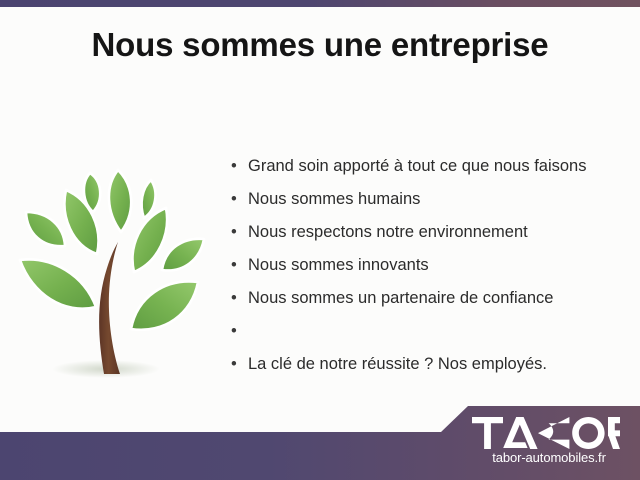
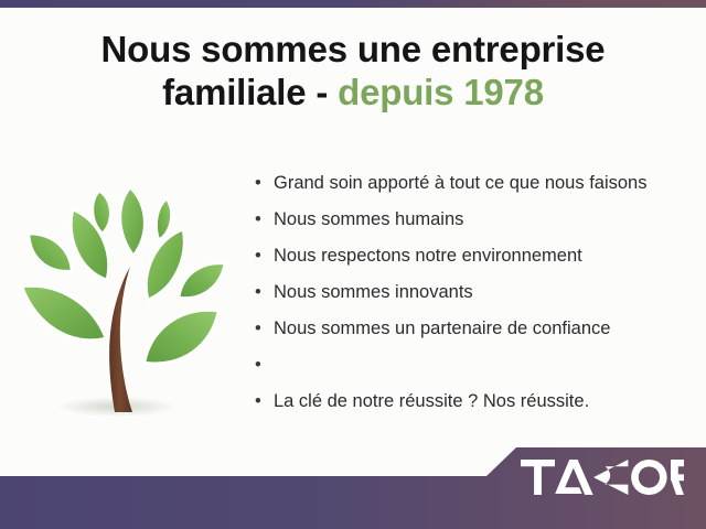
  Nous sommes une entreprise
+ familiale - depuis 1978
  •
  Grand soin apporté à tout ce que nous faisons
  •
  Nous sommes humains
  •
  Nous respectons notre environnement
  •
  Nous sommes innovants
  •
  Nous sommes un partenaire de confiance
  •
  •
- La clé de notre réussite ? Nos employés.
+ La clé de notre réussite ? Nos réussite.
- tabor-automobiles.fr
